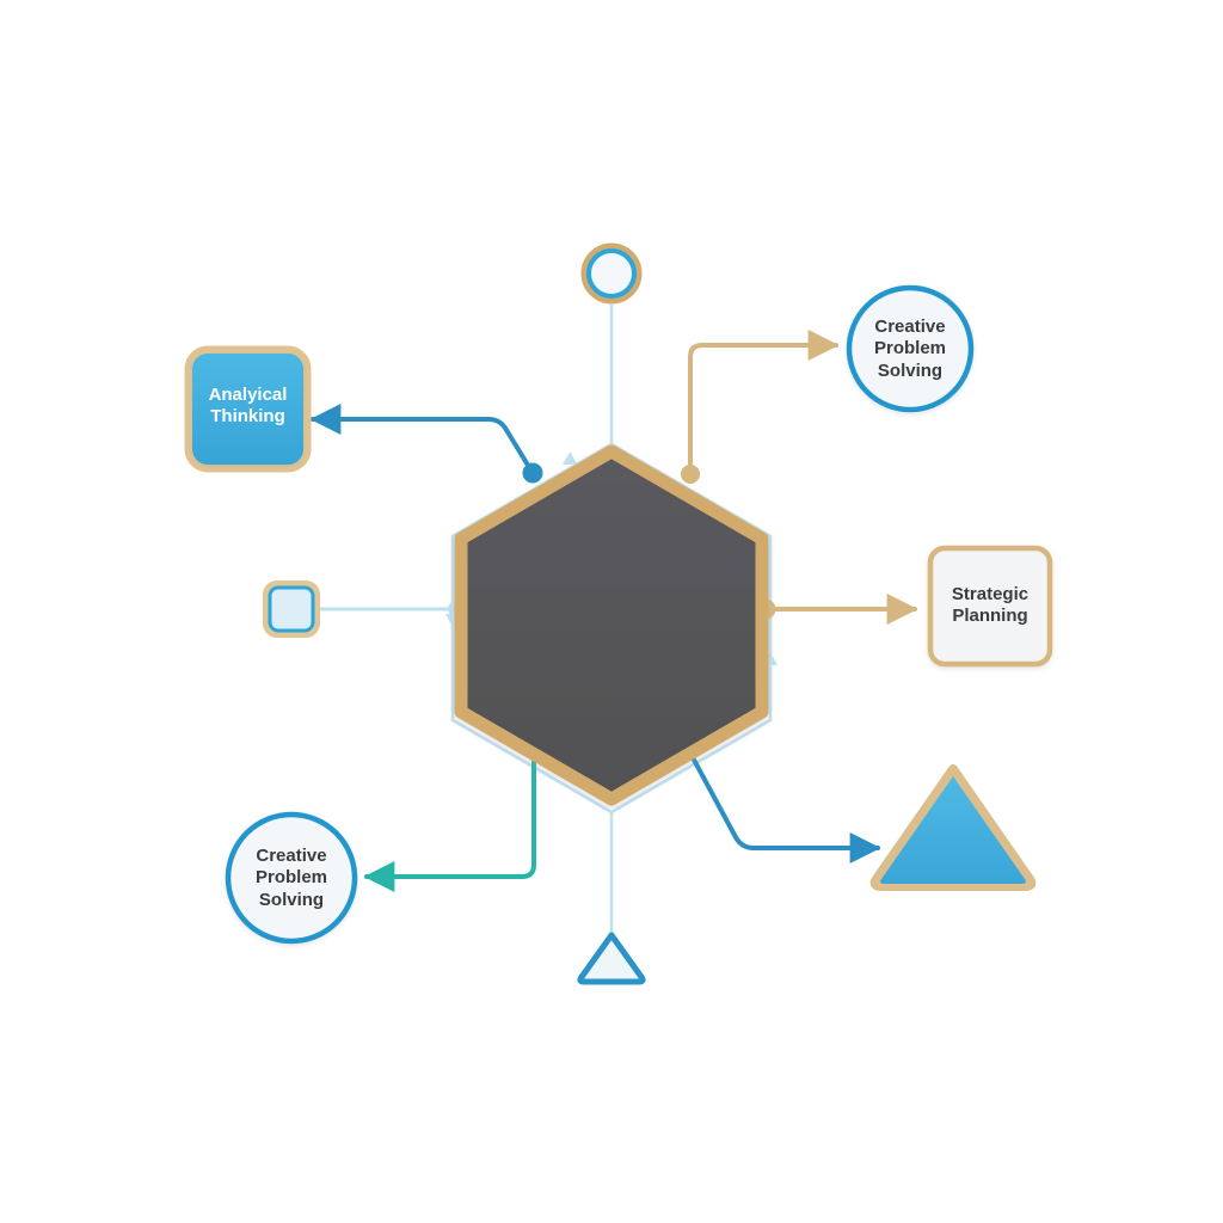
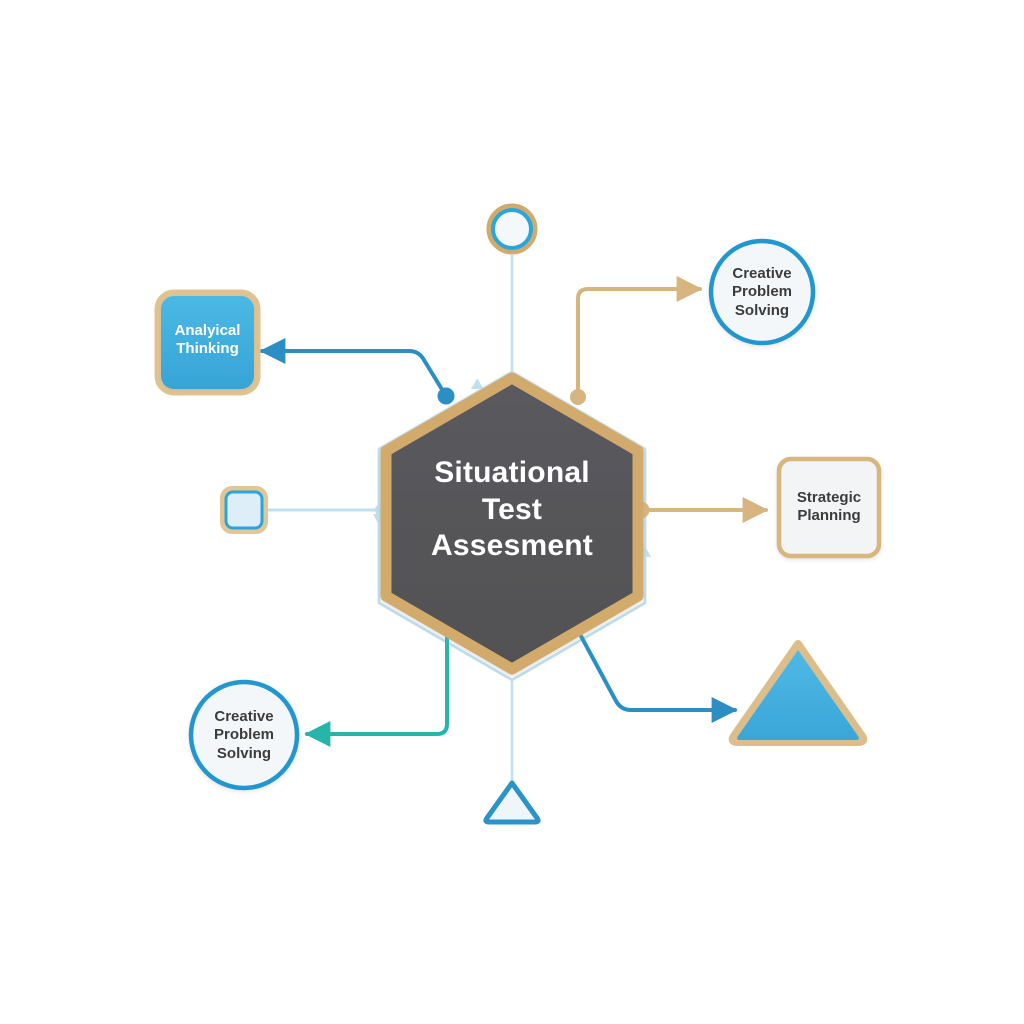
+ Situational
+ Test
+ Assesment
  Analyical
  Thinking
  Creative
  Problem
  Solving
  Strategic
  Planning
  Creative
  Problem
  Solving
